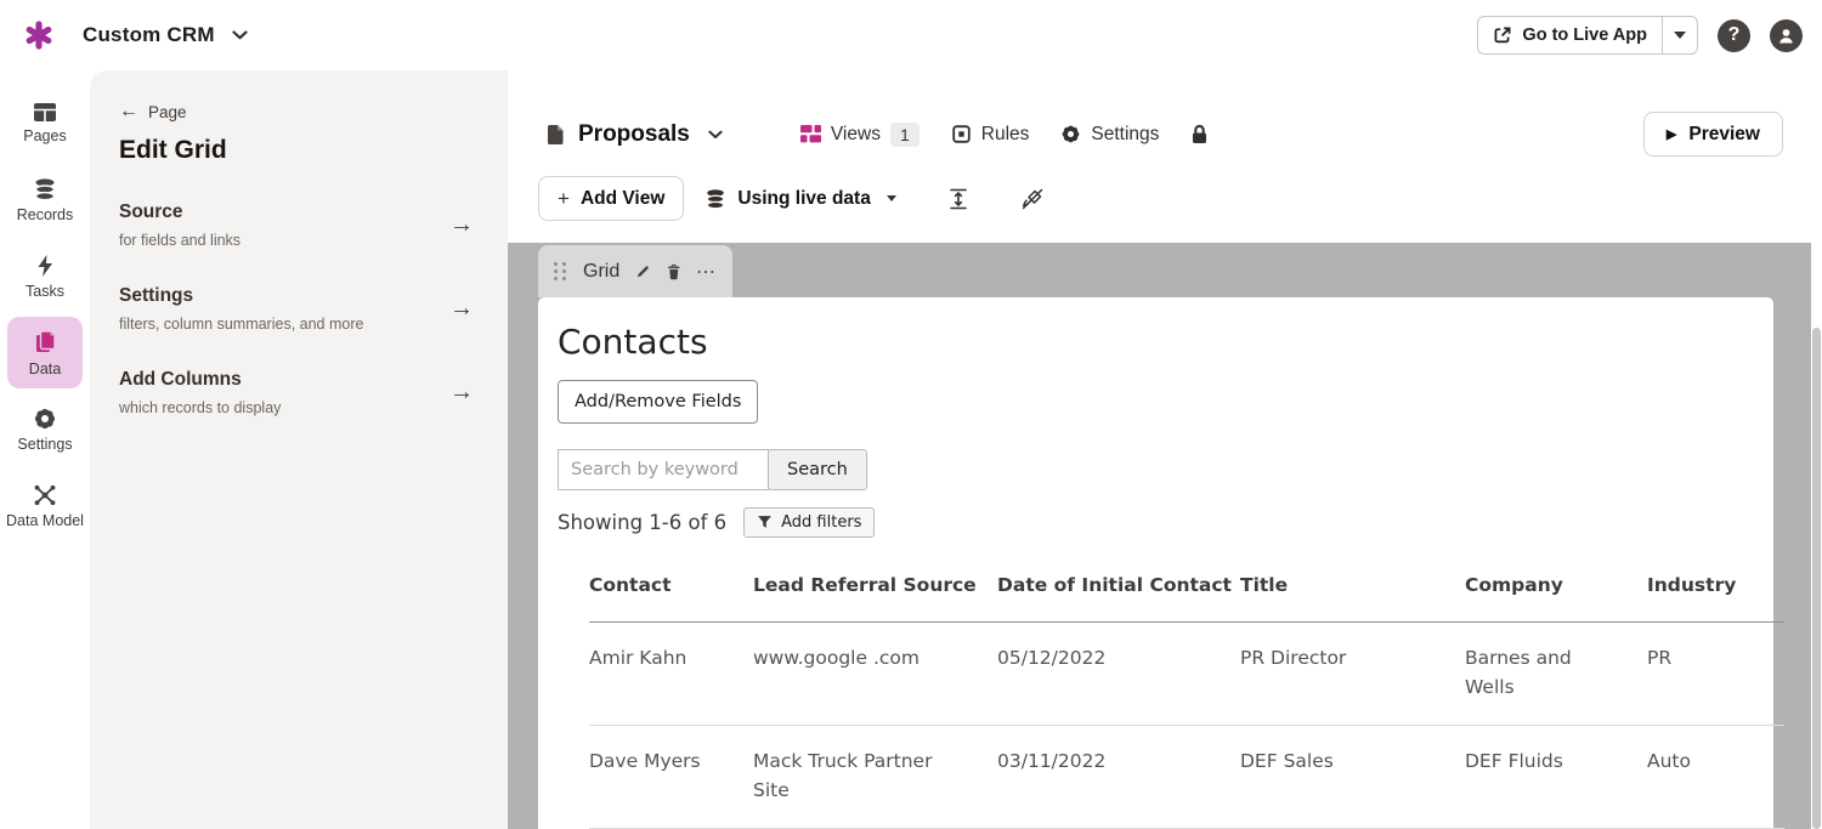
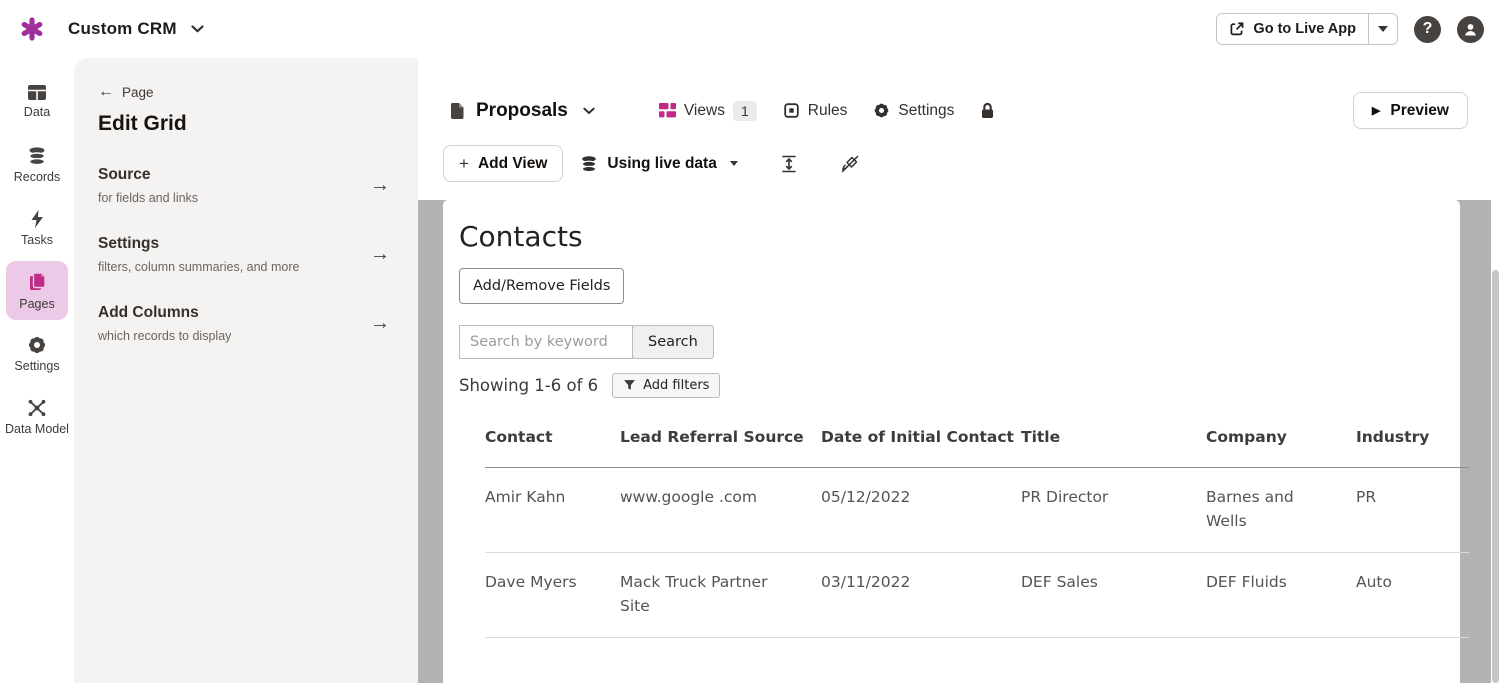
  Custom CRM
  Go to Live App
  ?
- Pages
+ Data
  Records
  Tasks
- Data
+ Pages
  Settings
  Data Model
  ←
  Page
  Edit Grid
  Source
  for fields and links
  →
  Settings
  filters, column summaries, and more
  →
  Add Columns
  which records to display
  →
  Proposals
  Views
  1
  Rules
  Settings
  ▶
  Preview
  +
  Add View
  Using live data
- Grid
- ⋯
  Contacts
  Add/Remove Fields
  Search by keyword
  Search
  Showing 1-6 of 6
  Add filters
  Contact	Lead Referral Source	Date of Initial Contact	Title	Company	Industry
  Amir Kahn	www.google .com	05/12/2022	PR Director	Barnes and Wells	PR
  Dave Myers	Mack Truck Partner Site	03/11/2022	DEF Sales	DEF Fluids	Auto
